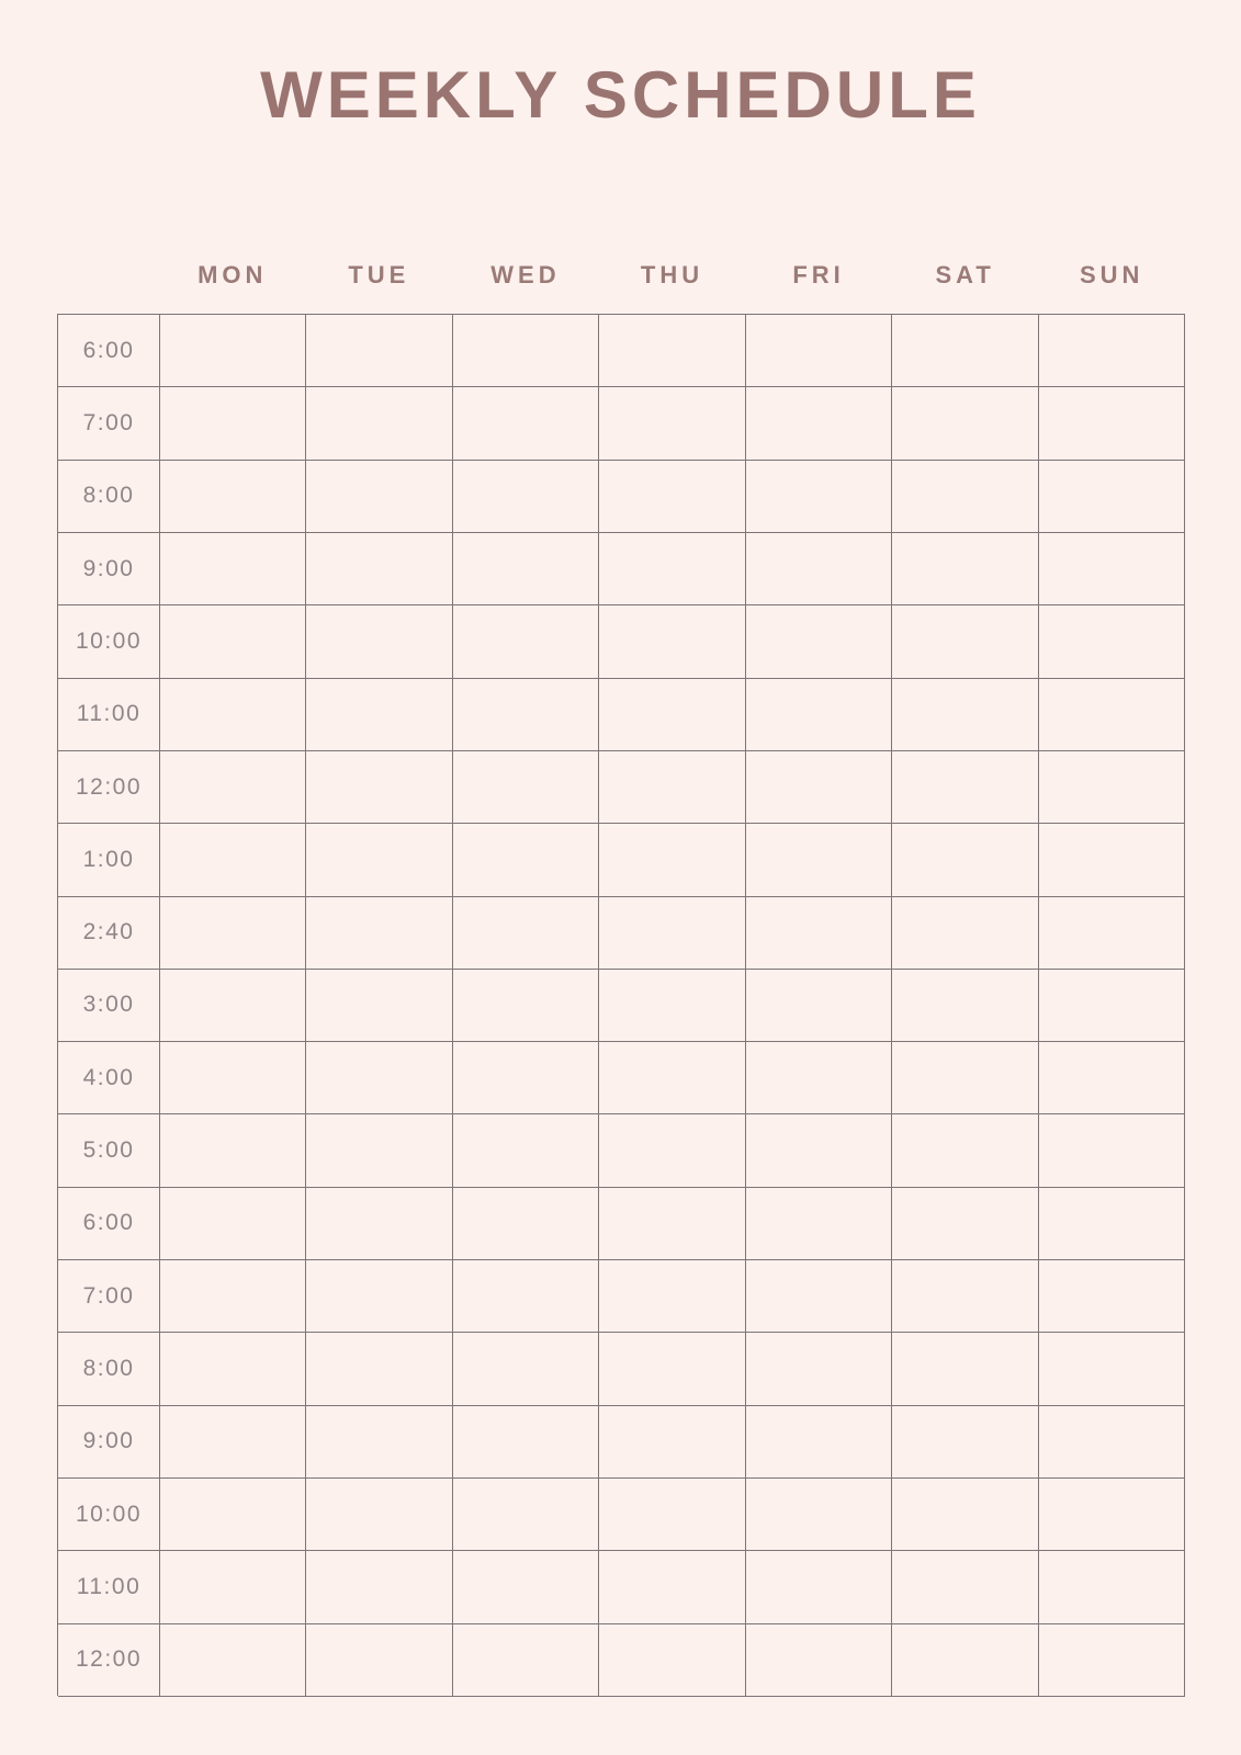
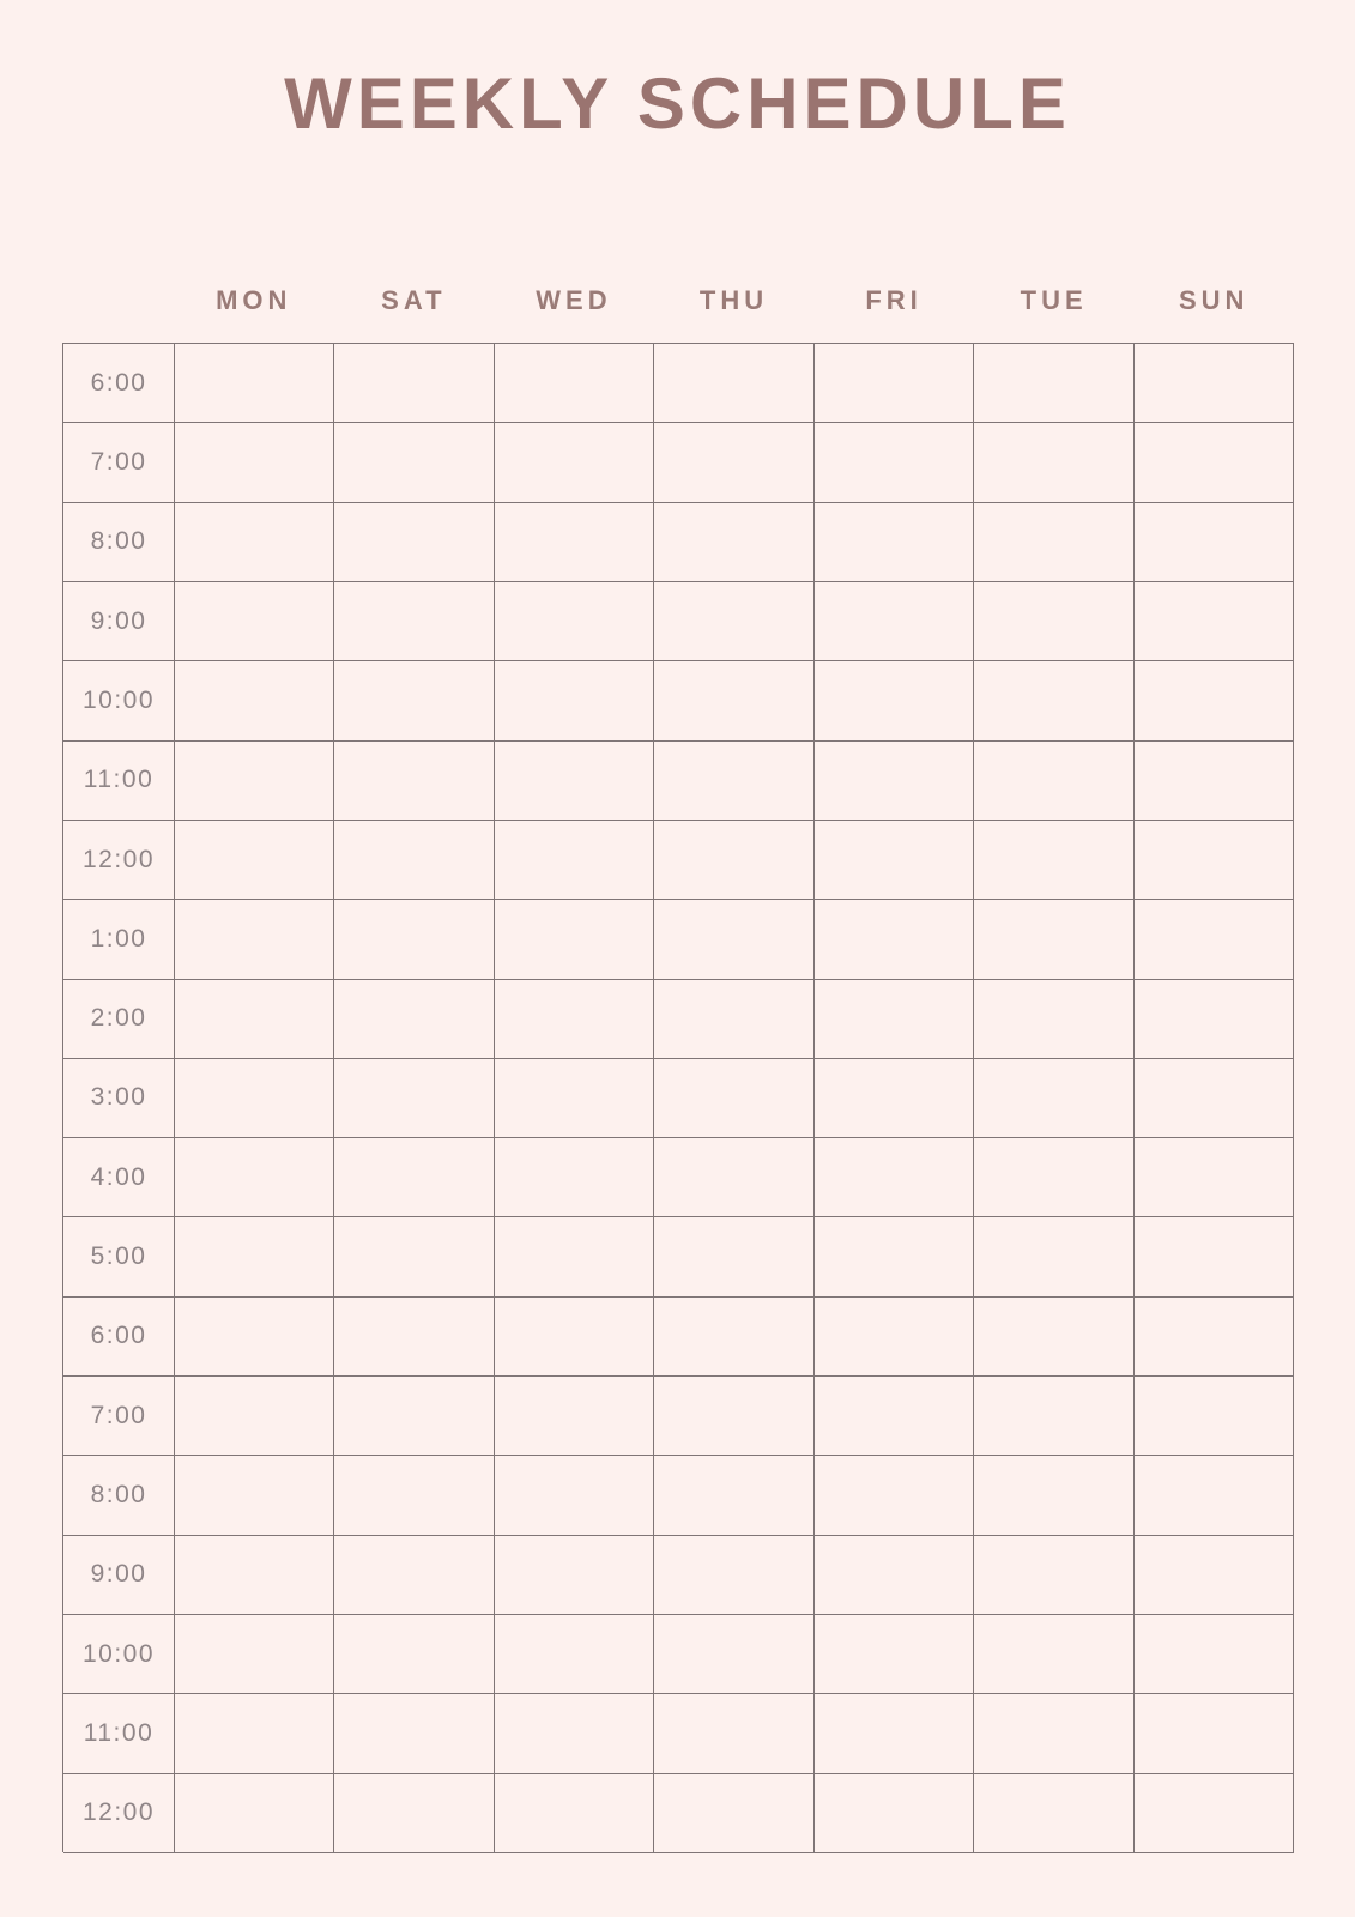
  WEEKLY SCHEDULE
  MON
- TUE
+ SAT
  WED
  THU
  FRI
- SAT
+ TUE
  SUN
  6:00
  7:00
  8:00
  9:00
  10:00
  11:00
  12:00
  1:00
- 2:40
+ 2:00
  3:00
  4:00
  5:00
  6:00
  7:00
  8:00
  9:00
  10:00
  11:00
  12:00
